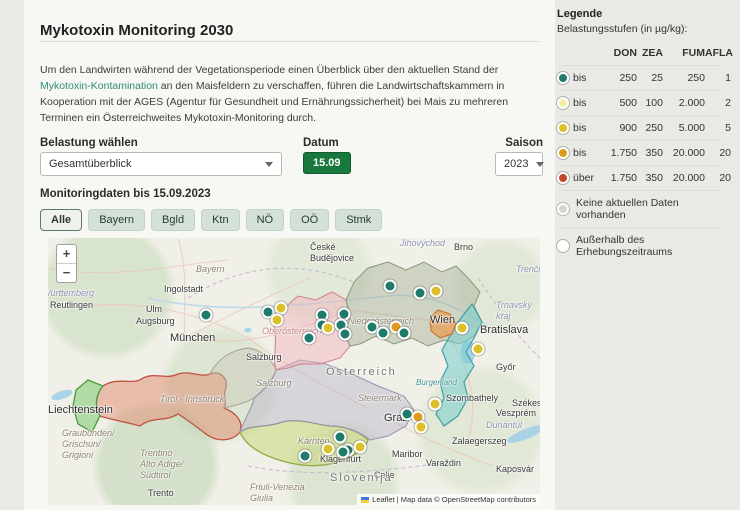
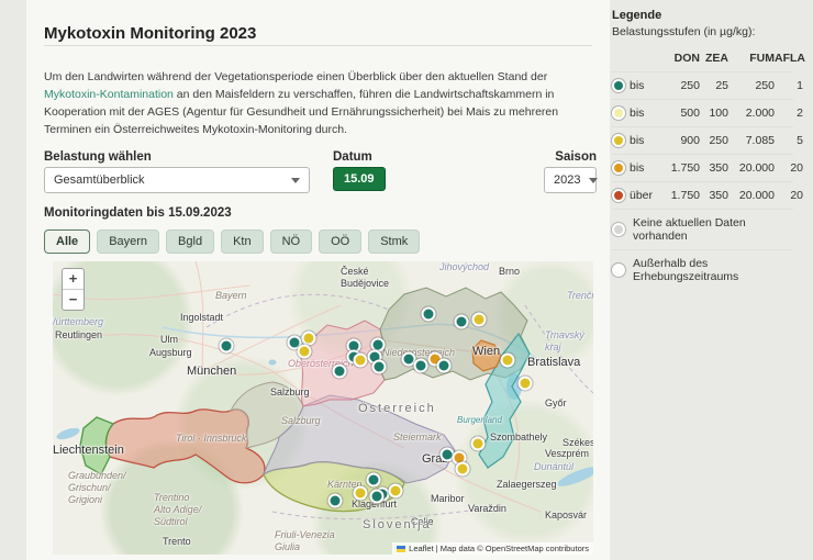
- Mykotoxin Monitoring 2030
+ Mykotoxin Monitoring 2023
  Um den Landwirten während der Vegetationsperiode einen Überblick über den aktuellen Stand der Mykotoxin-Kontamination an den Maisfeldern zu verschaffen, führen die Landwirtschaftskammern in Kooperation mit der AGES (Agentur für Gesundheit und Ernährungssicherheit) bei Mais zu mehreren Terminen ein Österreichweites Mykotoxin-Monitoring durch.
  Belastung wählen
  Gesamtüberblick
  Datum
  15.09
  Saison
  2023
  Monitoringdaten bis 15.09.2023
  Alle
  Bayern
  Bgld
  Ktn
  NÖ
  OÖ
  Stmk
  +
  −
  Leaflet | Map data © OpenStreetMap contributors
  ürttemberg
  Reutlingen
  Ulm
  Ingolstadt
  Augsburg
  Bayern
  München
  České
  Budějovice
  Jihovýchod
  Brno
  Trnavský
  kraj
  Wien
  Bratislava
  Győr
  Österreich
  Oberösterrc
  Salzburg
  Salzburg
  Steiermark
  Gra
  Kärnten
  Klagenfurt
  Burgenland
  Szombathely
  Zalaegerszeg
  Maribor
  Varaždin
  Celje
  Slovenija
  Trento
  Trentino
  Alto Adige/
  Südtirol
  Friuli-Venezia
  Giulia
  Liechtenstein
  Graubünden/
  Grischun/
  Grigioni
  Tirol · Innsbruck
  Veszprém
  Dunántúl
  Kaposvár
  Legende
  Belastungsstufen (in µg/kg):
  DON
  ZEA
  FUM
  AFLA
  bis
  250
  25
  250
  1
  bis
  500
  100
  2.000
  2
  bis
  900
  250
- 5.000
+ 7.085
  5
  bis
  1.750
  350
  20.000
  20
  über
  1.750
  350
  20.000
  20
  Keine aktuellen Daten vorhanden
  Außerhalb des Erhebungszeitraums
